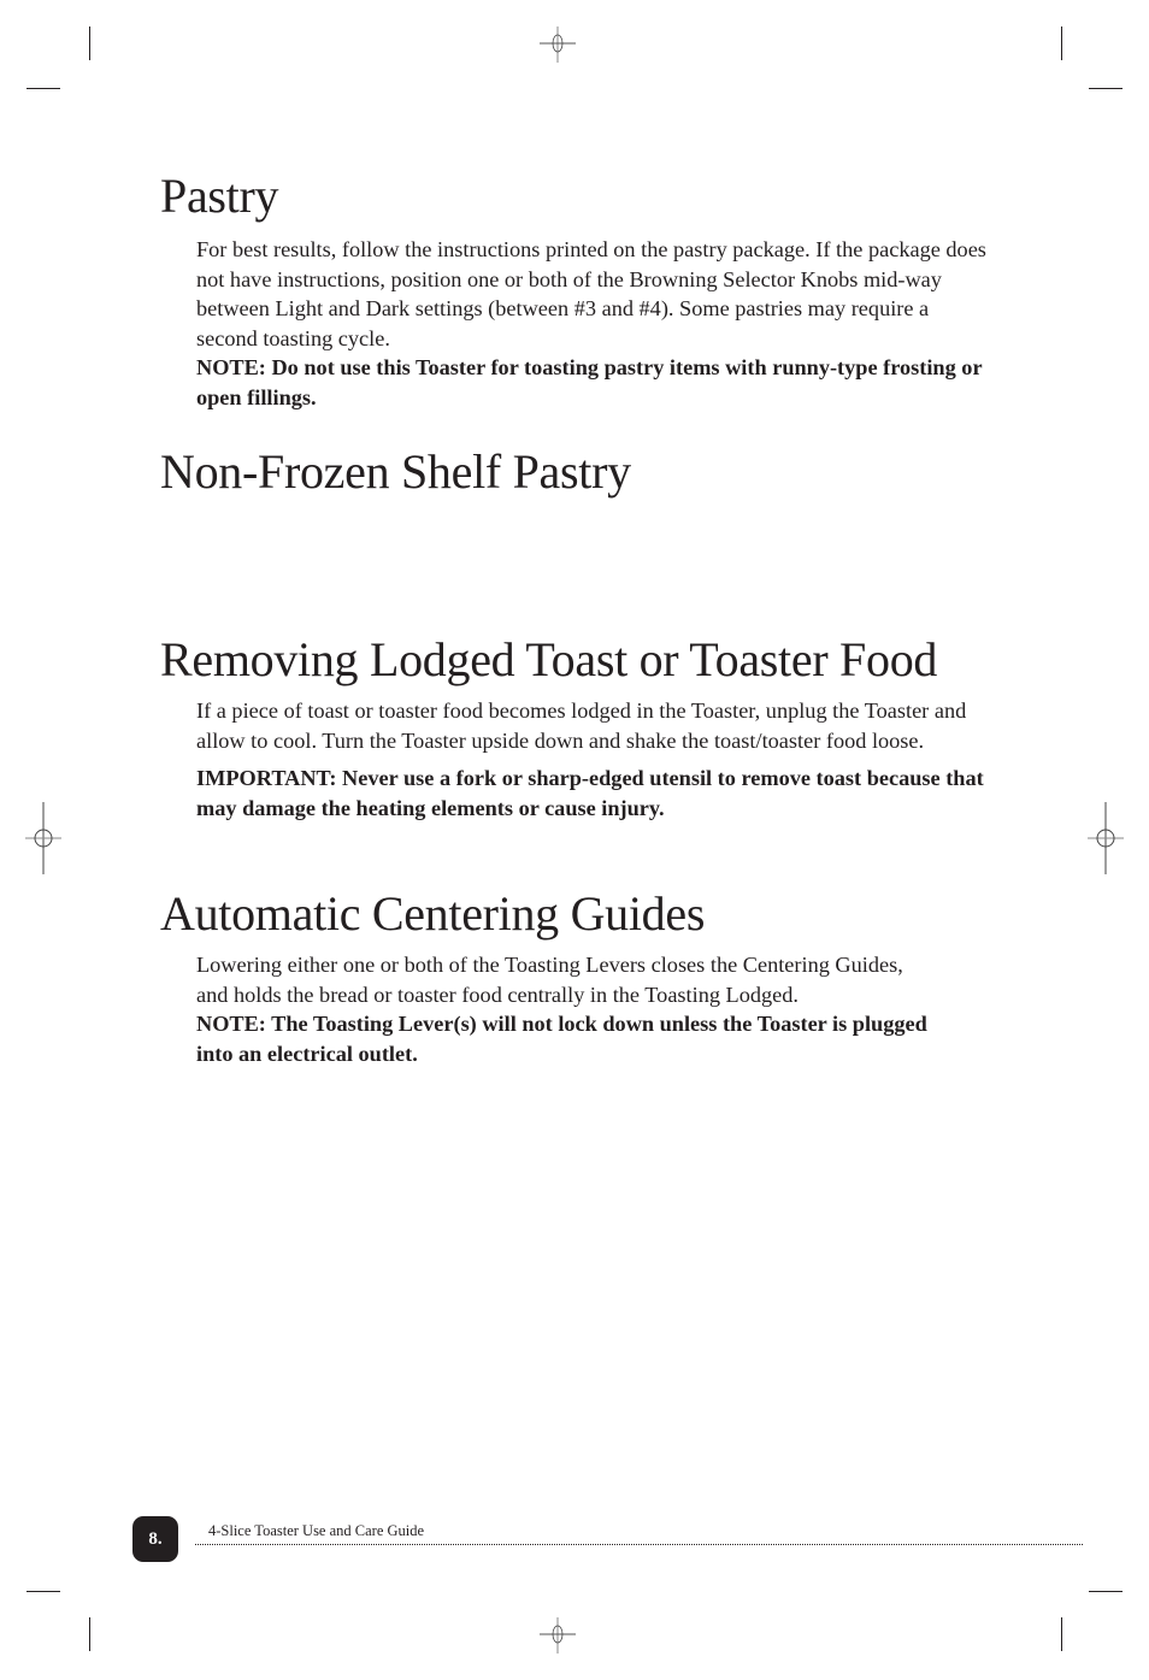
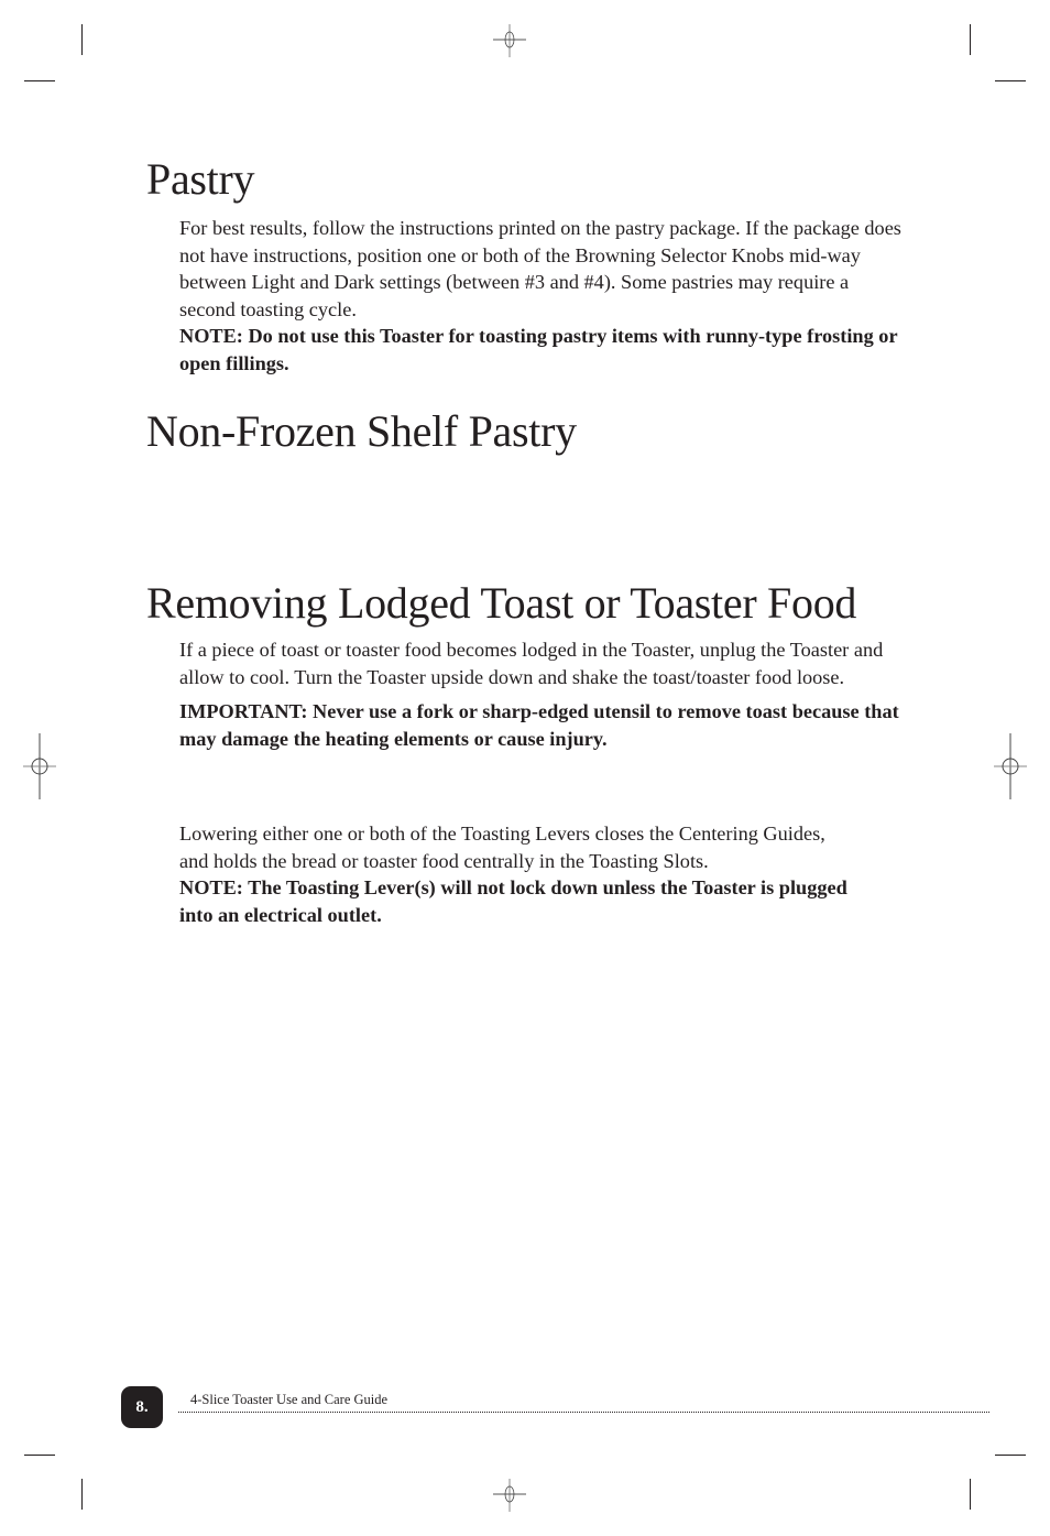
  Pastry
  For best results, follow the instructions printed on the pastry package. If the package does not have instructions, position one or both of the Browning Selector Knobs mid-way between Light and Dark settings (between #3 and #4). Some pastries may require a second toasting cycle.
  NOTE: Do not use this Toaster for toasting pastry items with runny-type frosting or open fillings.
  Non-Frozen Shelf Pastry
  Removing Lodged Toast or Toaster Food
  If a piece of toast or toaster food becomes lodged in the Toaster, unplug the Toaster and allow to cool. Turn the Toaster upside down and shake the toast/toaster food loose.
  IMPORTANT: Never use a fork or sharp-edged utensil to remove toast because that may damage the heating elements or cause injury.
- Automatic Centering Guides
- Lowering either one or both of the Toasting Levers closes the Centering Guides, and holds the bread or toaster food centrally in the Toasting Lodged.
+ Lowering either one or both of the Toasting Levers closes the Centering Guides, and holds the bread or toaster food centrally in the Toasting Slots.
  NOTE: The Toasting Lever(s) will not lock down unless the Toaster is plugged into an electrical outlet.
  8.
  4-Slice Toaster Use and Care Guide
